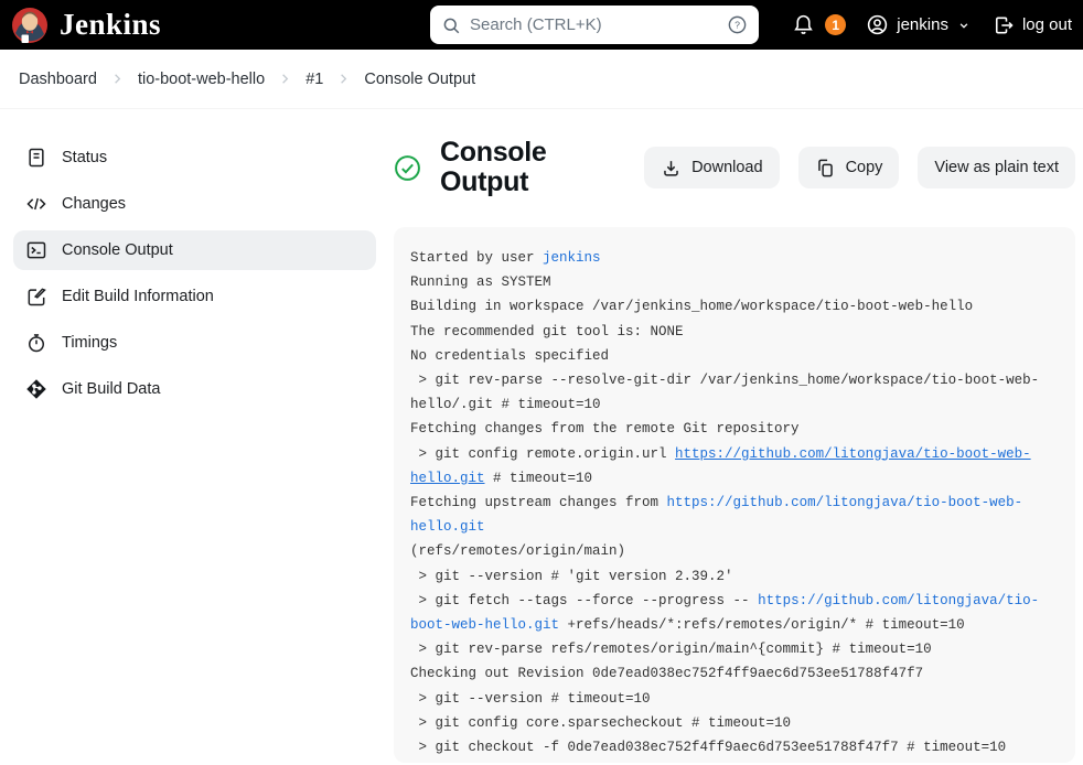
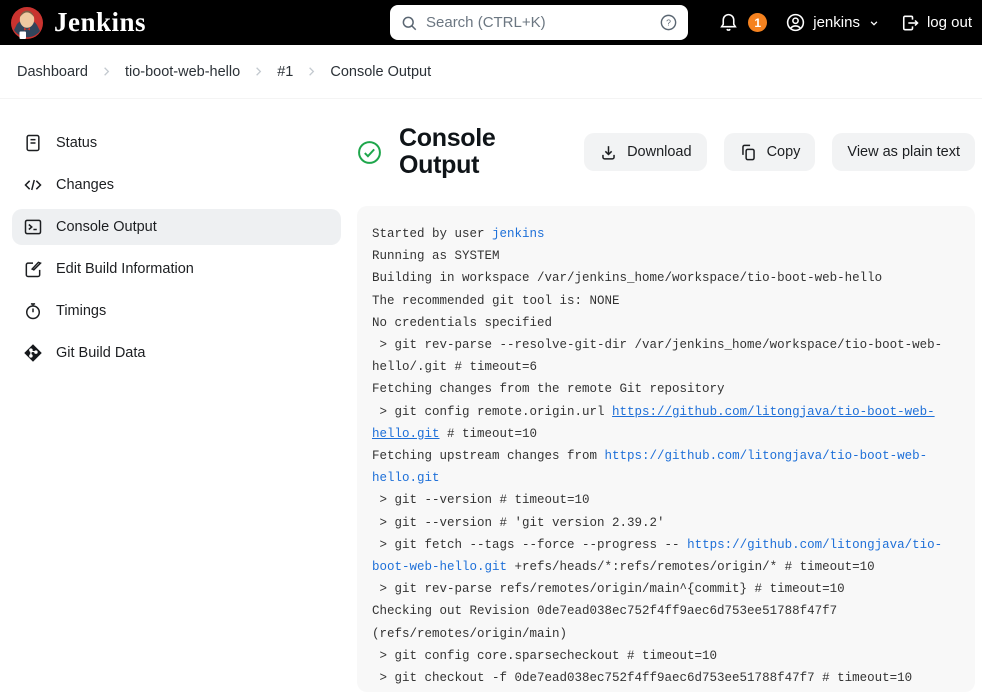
  Jenkins
  Search (CTRL+K)
  ?
  1
  jenkins
  log out
  Dashboard
  tio-boot-web-hello
  #1
  Console Output
  Status
  Changes
  Console Output
  Edit Build Information
  Timings
  Git Build Data
  Console Output
  Download
  Copy
  View as plain text
  Started by user jenkins
  Running as SYSTEM
  Building in workspace /var/jenkins_home/workspace/tio-boot-web-hello
  The recommended git tool is: NONE
  No credentials specified
  > git rev-parse --resolve-git-dir /var/jenkins_home/workspace/tio-boot-web-
- hello/.git # timeout=10
+ hello/.git # timeout=6
  Fetching changes from the remote Git repository
  > git config remote.origin.url https://github.com/litongjava/tio-boot-web-
  hello.git # timeout=10
  Fetching upstream changes from https://github.com/litongjava/tio-boot-web-
  hello.git
- (refs/remotes/origin/main)
+ > git --version # timeout=10
  > git --version # 'git version 2.39.2'
  > git fetch --tags --force --progress -- https://github.com/litongjava/tio-
  boot-web-hello.git +refs/heads/*:refs/remotes/origin/* # timeout=10
  > git rev-parse refs/remotes/origin/main^{commit} # timeout=10
  Checking out Revision 0de7ead038ec752f4ff9aec6d753ee51788f47f7
- > git --version # timeout=10
+ (refs/remotes/origin/main)
  > git config core.sparsecheckout # timeout=10
  > git checkout -f 0de7ead038ec752f4ff9aec6d753ee51788f47f7 # timeout=10
